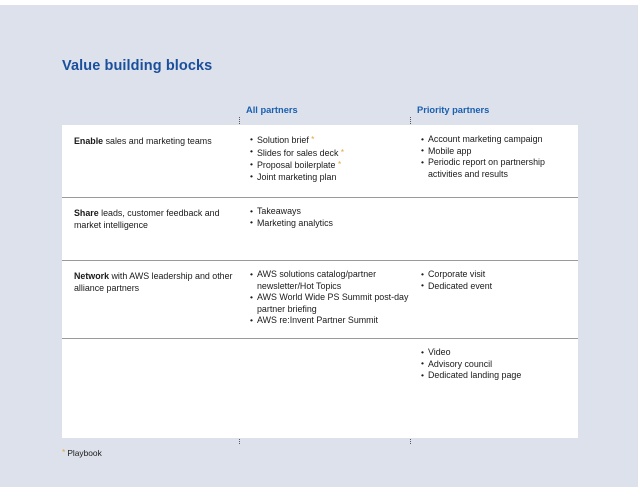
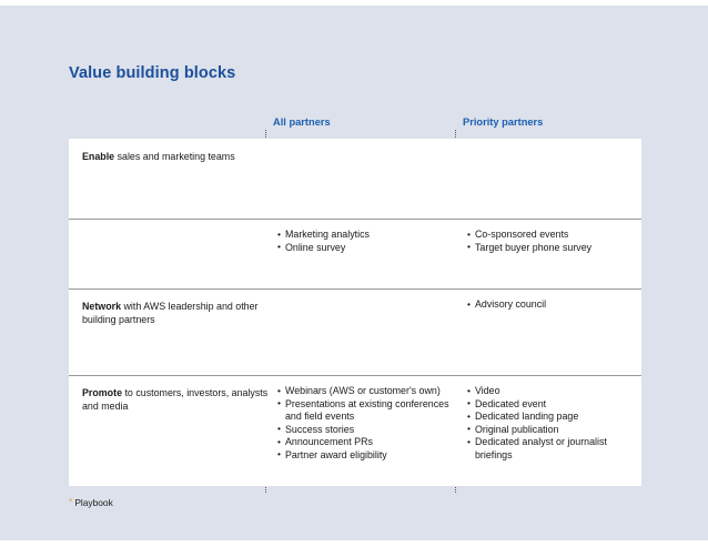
  Value building blocks
  All partners
  Priority partners
  Enable sales and marketing teams
- Solution brief *
- Slides for sales deck *
- Proposal boilerplate *
- Joint marketing plan
- Account marketing campaign
- Mobile app
- Periodic report on partnership activities and results
- Share leads, customer feedback and market intelligence
- Takeaways
  Marketing analytics
+ Online survey
+ Co-sponsored events
+ Target buyer phone survey
- Network with AWS leadership and other alliance partners
+ Network with AWS leadership and other building partners
- AWS solutions catalog/partner newsletter/Hot Topics
- AWS World Wide PS Summit post-day partner briefing
- AWS re:Invent Partner Summit
- Corporate visit
- Dedicated event
+ Advisory council
+ Promote to customers, investors, analysts and media
+ Webinars (AWS or customer's own)
+ Presentations at existing conferences and field events
+ Success stories
+ Announcement PRs
+ Partner award eligibility
  Video
- Advisory council
+ Dedicated event
  Dedicated landing page
+ Original publication
+ Dedicated analyst or journalist briefings
  * Playbook
